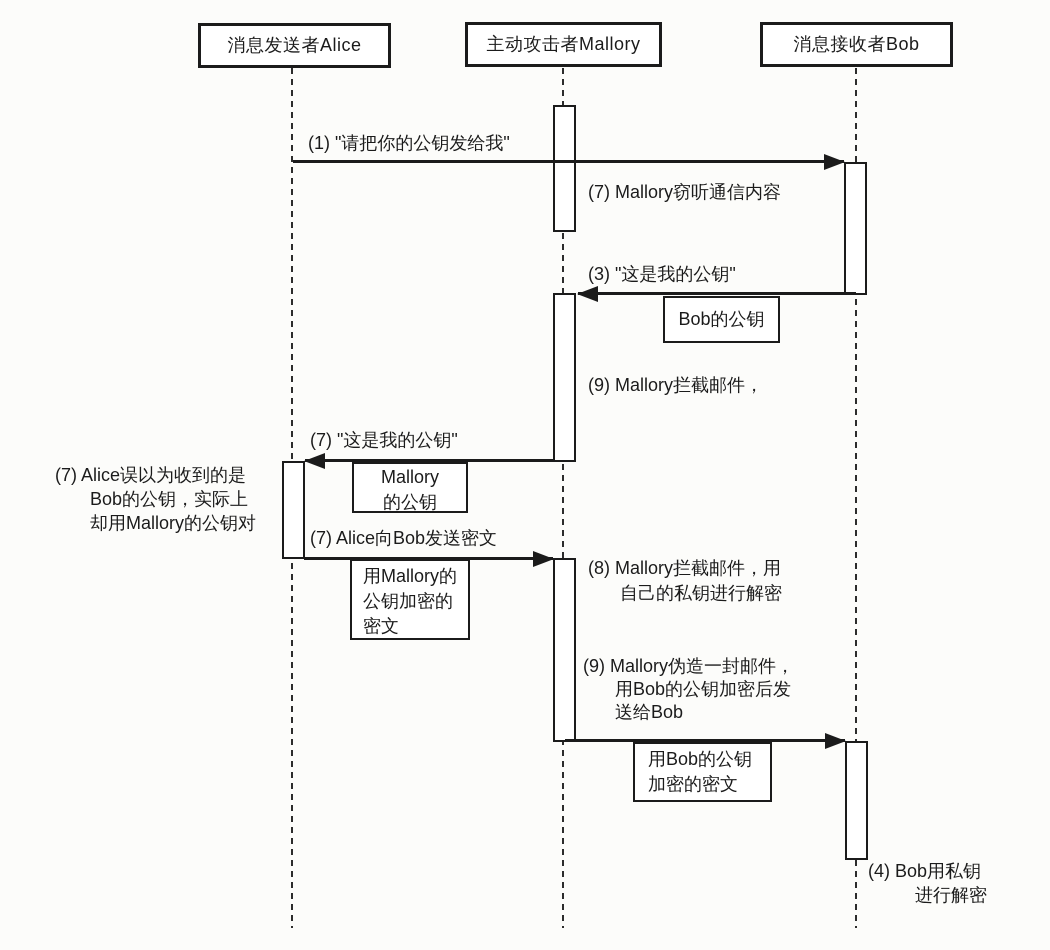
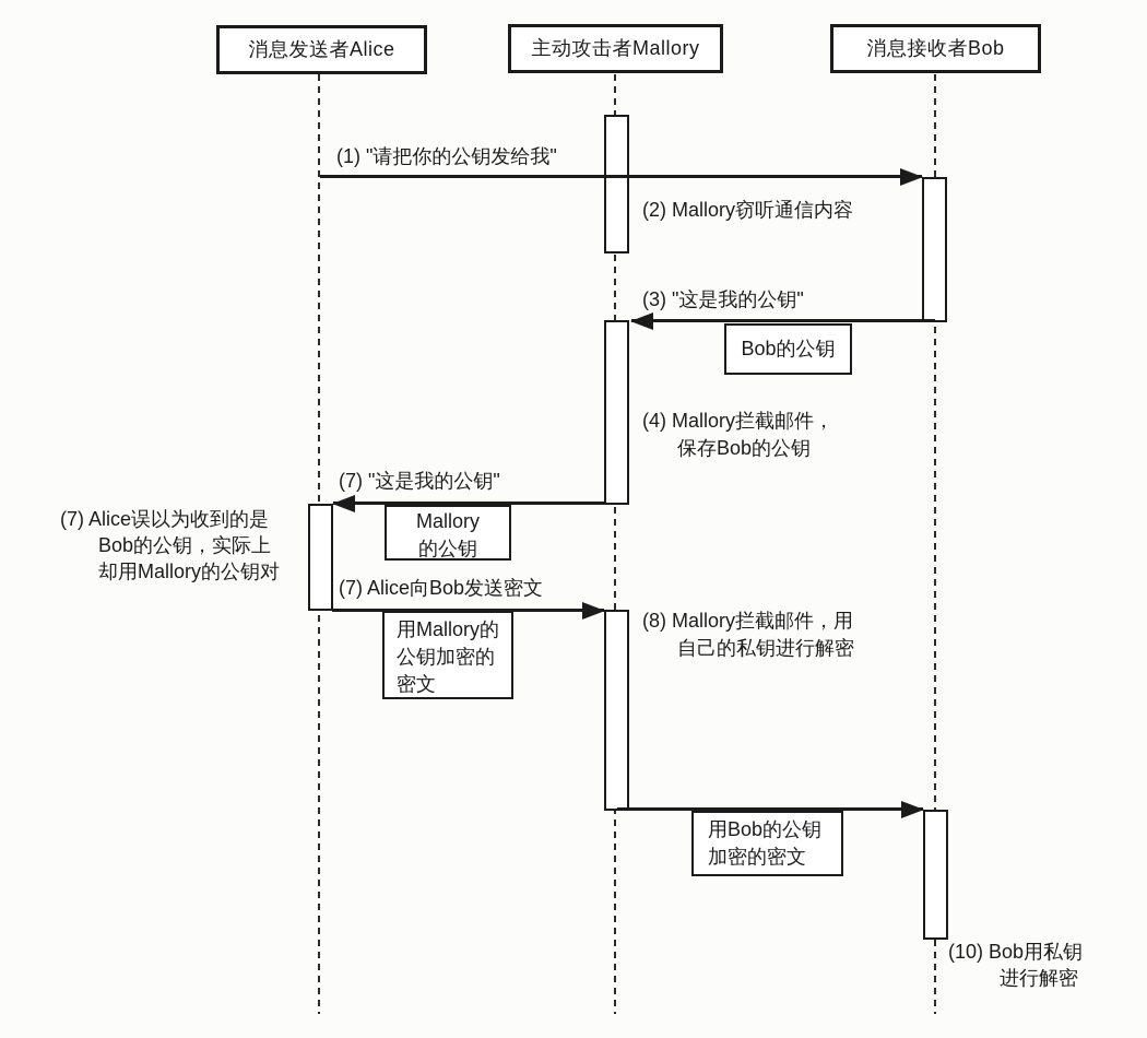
  消息发送者Alice
  主动攻击者Mallory
  消息接收者Bob
  Bob的公钥
  Mallory
  的公钥
  用Mallory的
  公钥加密的
  密文
  用Bob的公钥
  加密的密文
  (1) "请把你的公钥发给我"
- (7) Mallory窃听通信内容
+ (2) Mallory窃听通信内容
  (3) "这是我的公钥"
- (9) Mallory拦截邮件，
+ (4) Mallory拦截邮件，
+ 保存Bob的公钥
  (7) "这是我的公钥"
  (7) Alice误以为收到的是
  Bob的公钥，实际上
  却用Mallory的公钥对
  (7) Alice向Bob发送密文
  (8) Mallory拦截邮件，用
  自己的私钥进行解密
- (9) Mallory伪造一封邮件，
- 用Bob的公钥加密后发
- 送给Bob
- (4) Bob用私钥
+ (10) Bob用私钥
  进行解密
